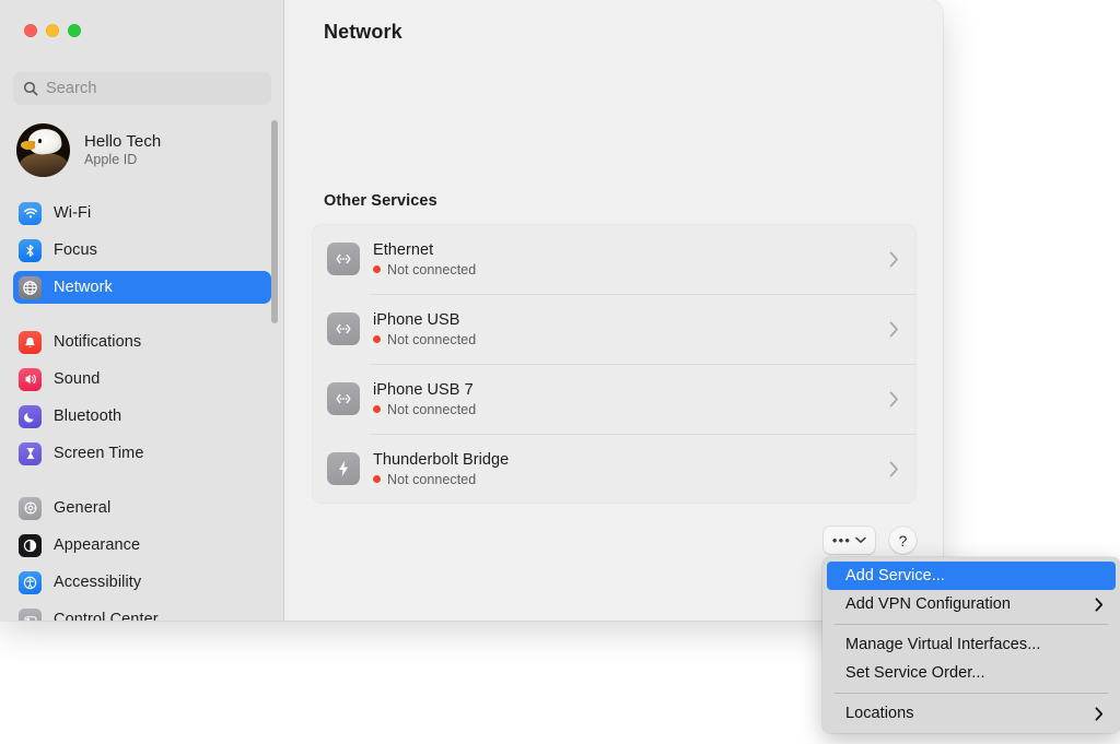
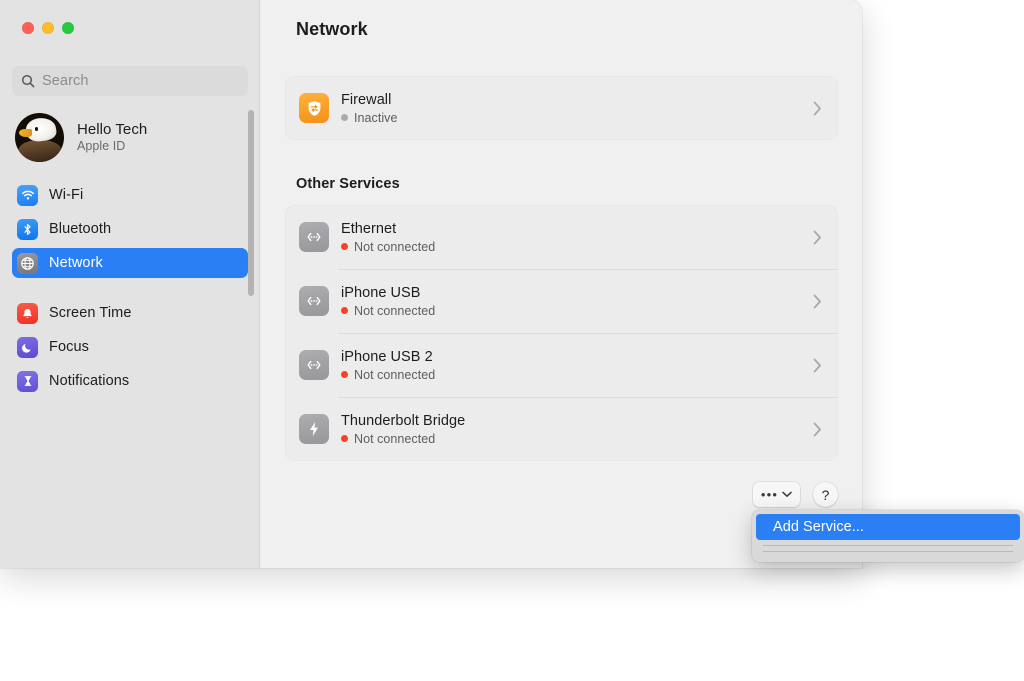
  Search
  Hello Tech
  Apple ID
  Wi-Fi
- Focus
+ Bluetooth
  Network
- Notifications
+ Screen Time
- Sound
- Bluetooth
+ Focus
- Screen Time
+ Notifications
- General
- Appearance
- Accessibility
- Control Center
  Network
+ Firewall
+ Inactive
  Other Services
  Ethernet
  Not connected
  iPhone USB
  Not connected
- iPhone USB 7
+ iPhone USB 2
  Not connected
  Thunderbolt Bridge
  Not connected
  •••
  ?
  Add Service...
- Add VPN Configuration
- Manage Virtual Interfaces...
- Set Service Order...
- Locations
